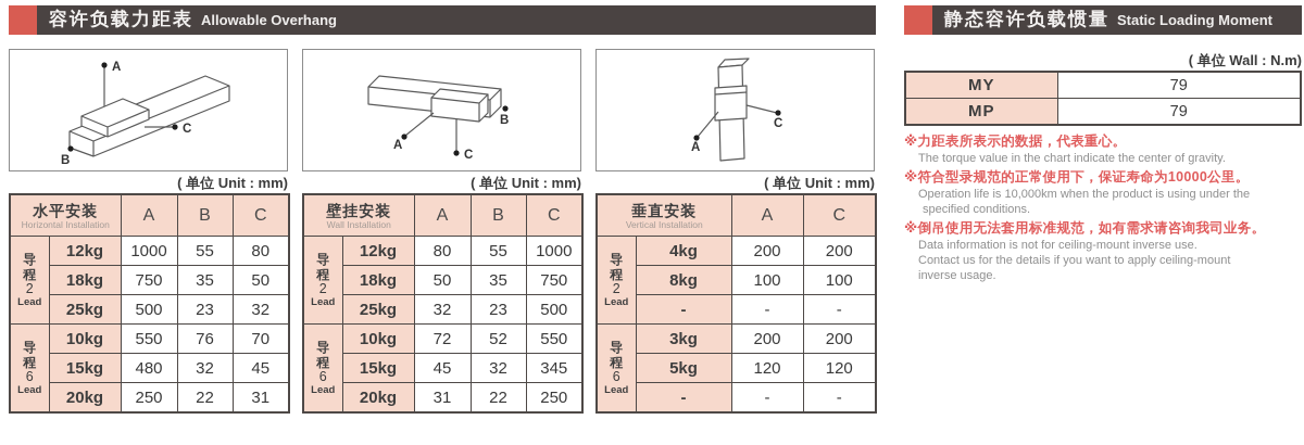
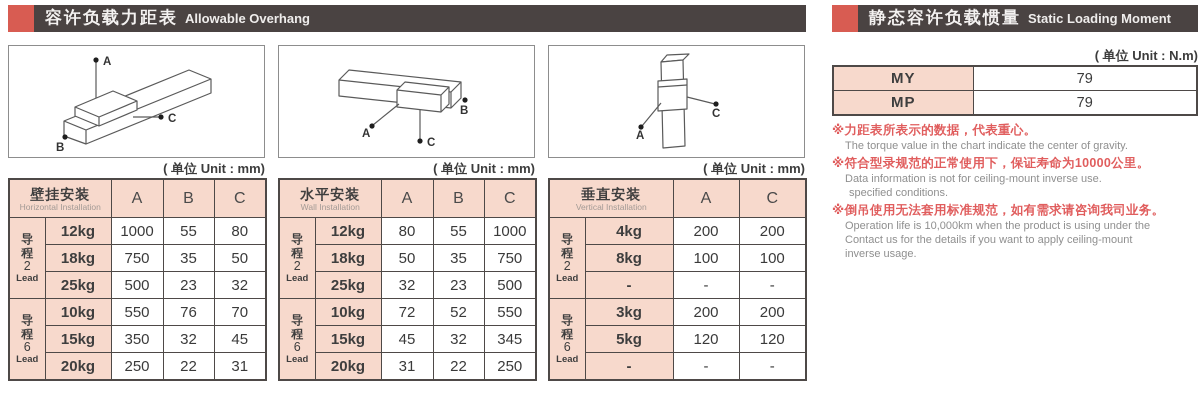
  容许负载力距表
  Allowable Overhang
  静态容许负载惯量
  Static Loading Moment
  A
  C
  B
  ( 单位 Unit : mm)
- 水平安装 Horizontal Installation	A	B	C
+ 壁挂安装 Horizontal Installation	A	B	C
  导 程 2 Lead	12kg	1000	55	80
  18kg	750	35	50
  25kg	500	23	32
  导 程 6 Lead	10kg	550	76	70
- 15kg	480	32	45
+ 15kg	350	32	45
  20kg	250	22	31
  A
  C
  B
  ( 单位 Unit : mm)
- 壁挂安装 Wall Installation	A	B	C
+ 水平安装 Wall Installation	A	B	C
  导 程 2 Lead	12kg	80	55	1000
  18kg	50	35	750
  25kg	32	23	500
  导 程 6 Lead	10kg	72	52	550
  15kg	45	32	345
  20kg	31	22	250
  A
  C
  ( 单位 Unit : mm)
  垂直安装 Vertical Installation	A	C
  导 程 2 Lead	4kg	200	200
  8kg	100	100
  -	-	-
  导 程 6 Lead	3kg	200	200
  5kg	120	120
  -	-	-
- ( 单位 Wall : N.m)
+ ( 单位 Unit : N.m)
  MY	79
  MP	79
  ※力距表所表示的数据，代表重心。
  The torque value in the chart indicate the center of gravity.
  ※符合型录规范的正常使用下，保证寿命为10000公里。
- Operation life is 10,000km when the product is using under the
+ Data information is not for ceiling-mount inverse use.
  specified conditions.
  ※倒吊使用无法套用标准规范，如有需求请咨询我司业务。
- Data information is not for ceiling-mount inverse use.
+ Operation life is 10,000km when the product is using under the
  Contact us for the details if you want to apply ceiling-mount
  inverse usage.
